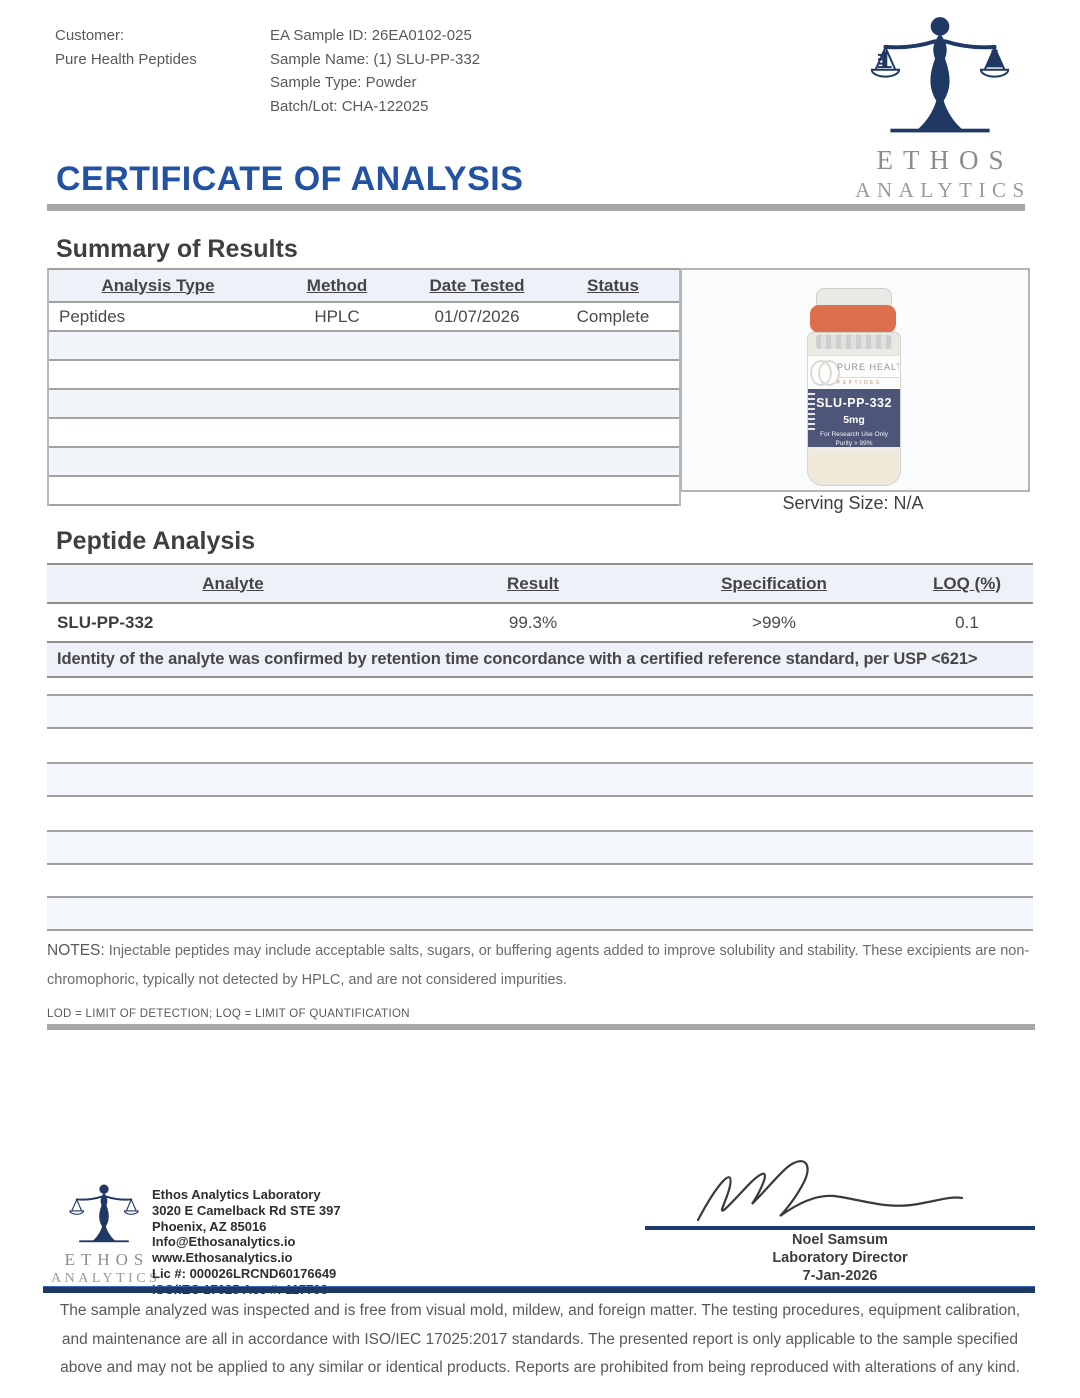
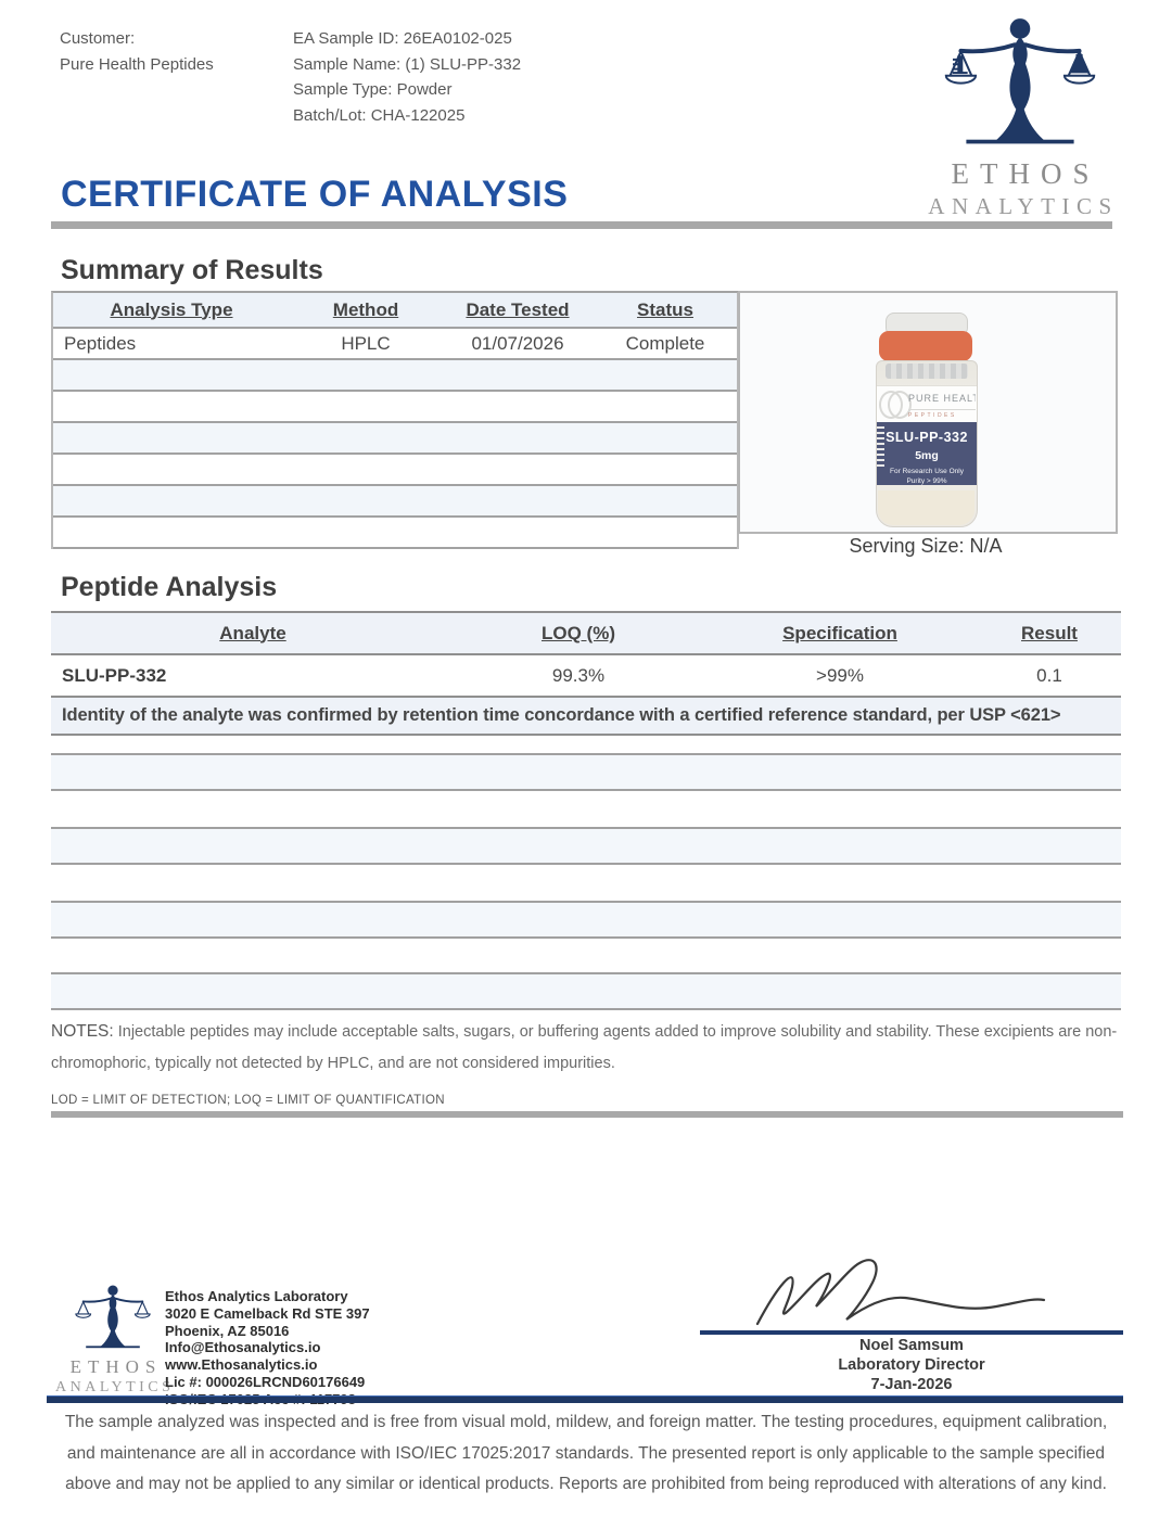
  Customer:
  Pure Health Peptides
  EA Sample ID: 26EA0102-025
  Sample Name: (1) SLU-PP-332
  Sample Type: Powder
  Batch/Lot: CHA-122025
  ETHOS
  ANALYTICS
  CERTIFICATE OF ANALYSIS
  Summary of Results
  Analysis Type
  Method
  Date Tested
  Status
  Peptides
  HPLC
  01/07/2026
  Complete
  PURE HEAL
  SLU-PP-332
  5mg
  Serving Size: N/A
  Peptide Analysis
  Analyte
- Result
+ LOQ (%)
  Specification
- LOQ (%)
+ Result
  SLU-PP-332
  99.3%
  >99%
  0.1
  Identity of the analyte was confirmed by retention time concordance with a certified reference standard, per USP <621>
  NOTES: Injectable peptides may include acceptable salts, sugars, or buffering agents added to improve solubility and stability. These excipients are non-chromophoric, typically not detected by HPLC, and are not considered impurities.
  LOD = LIMIT OF DETECTION; LOQ = LIMIT OF QUANTIFICATION
  ETHOS
  ANALYTICS
  Ethos Analytics Laboratory
  3020 E Camelback Rd STE 397
  Phoenix, AZ 85016
  Info@Ethosanalytics.io
  www.Ethosanalytics.io
  Lic #: 000026LRCND60176649
  Noel Samsum
  Laboratory Director
  7-Jan-2026
  The sample analyzed was inspected and is free from visual mold, mildew, and foreign matter. The testing procedures, equipment calibration, and maintenance are all in accordance with ISO/IEC 17025:2017 standards. The presented report is only applicable to the sample specified above and may not be applied to any similar or identical products. Reports are prohibited from being reproduced with alterations of any kind.
